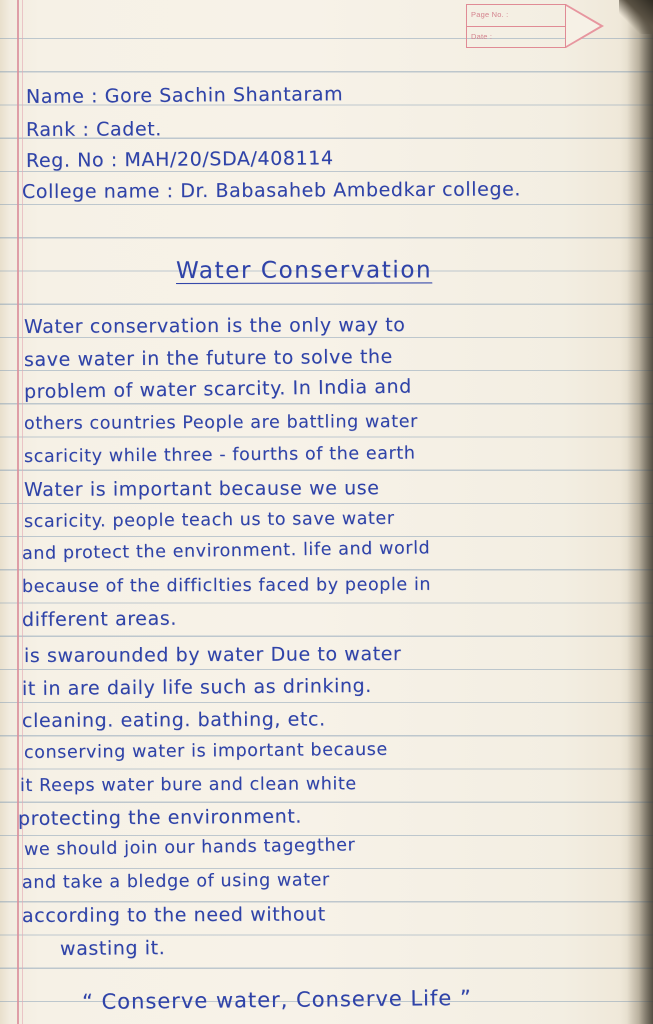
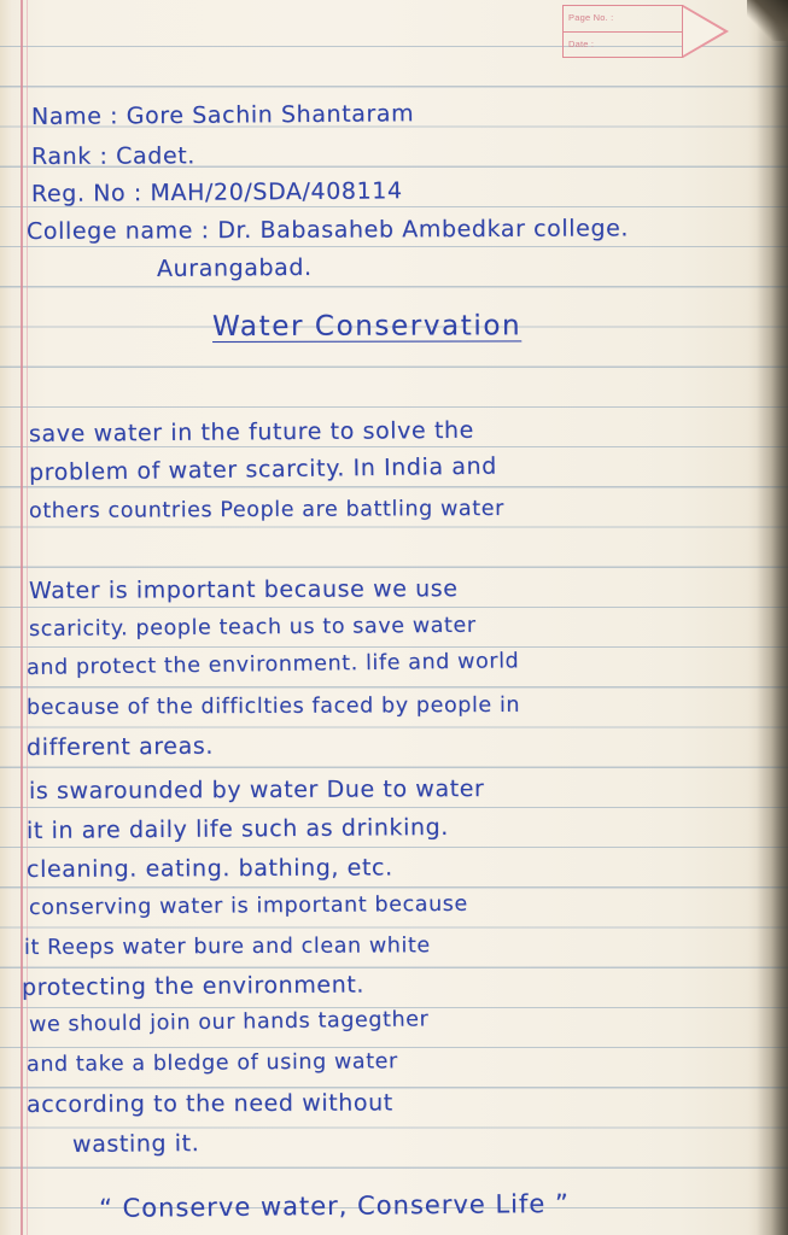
  Page No. :
  Date :
  Name : Gore Sachin Shantaram
  Rank : Cadet.
  Reg. No : MAH/20/SDA/408114
  College name : Dr. Babasaheb Ambedkar college.
+ Aurangabad.
  Water Conservation
- Water conservation is the only way to
  save water in the future to solve the
  problem of water scarcity. In India and
  others countries People are battling water
- scaricity while three - fourths of the earth
  Water is important because we use
  scaricity. people teach us to save water
  and protect the environment. life and world
  because of the difficlties faced by people in
  different areas.
  is swarounded by water Due to water
  it in are daily life such as drinking.
  cleaning. eating. bathing, etc.
  conserving water is important because
  it Reeps water bure and clean white
  protecting the environment.
  we should join our hands tagegther
  and take a bledge of using water
  according to the need without
  wasting it.
  “ Conserve water, Conserve Life ”
